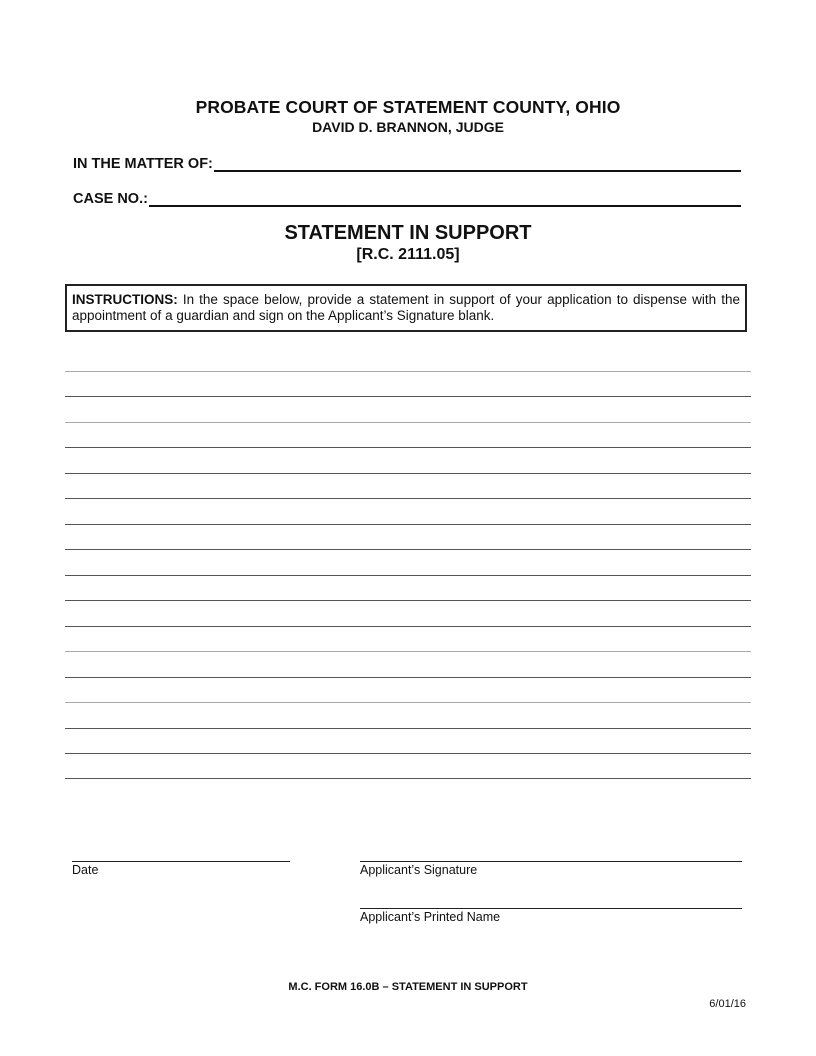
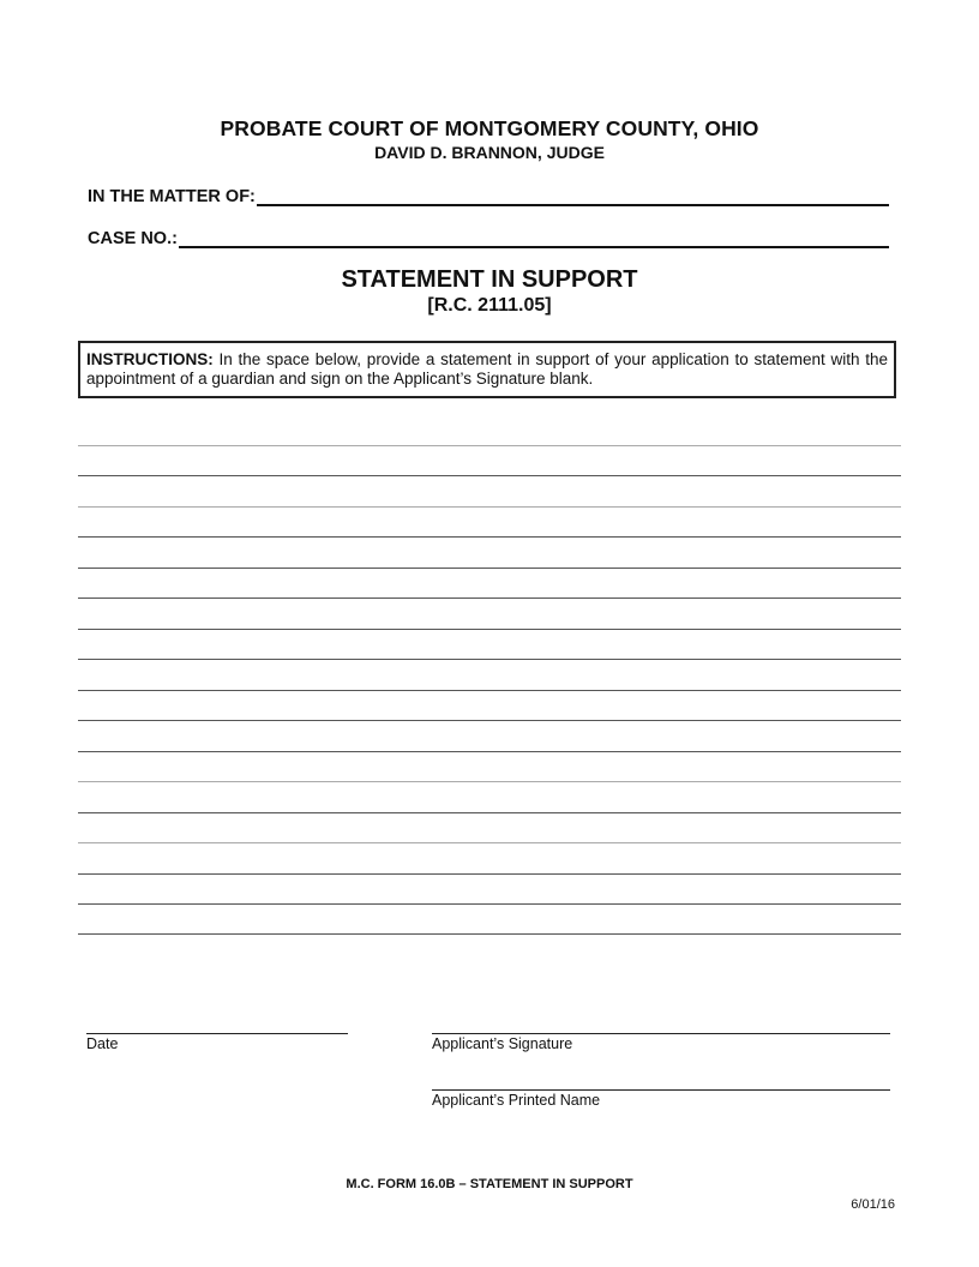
- PROBATE COURT OF STATEMENT COUNTY, OHIO
+ PROBATE COURT OF MONTGOMERY COUNTY, OHIO
  DAVID D. BRANNON, JUDGE
  IN THE MATTER OF:
  CASE NO.:
  STATEMENT IN SUPPORT
  [R.C. 2111.05]
- INSTRUCTIONS: In the space below, provide a statement in support of your application to dispense with the appointment of a guardian and sign on the Applicant’s Signature blank.
+ INSTRUCTIONS: In the space below, provide a statement in support of your application to statement with the appointment of a guardian and sign on the Applicant’s Signature blank.
  Date
  Applicant’s Signature
  Applicant’s Printed Name
  M.C. FORM 16.0B – STATEMENT IN SUPPORT
  6/01/16
